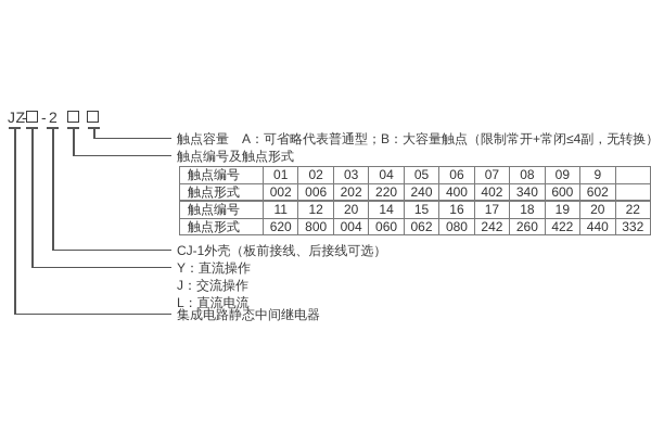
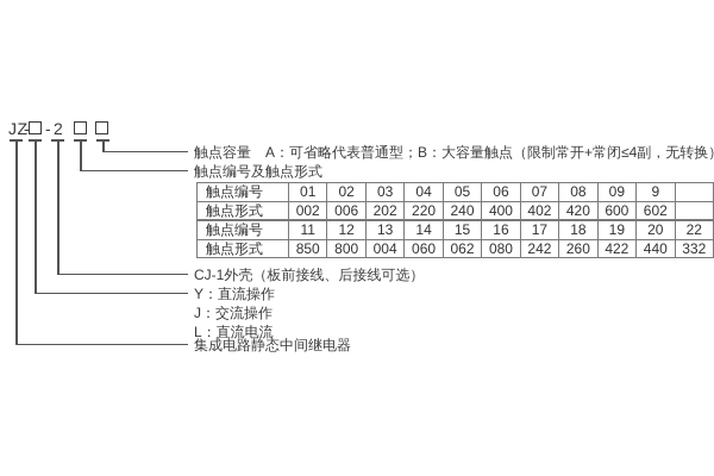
  JZ
  -
  -
  2
  触点容量 A：可省略代表普通型；B：大容量触点（限制常开+常闭≤4副，无转换
  触点编号及触点形式
  CJ-1外壳（板前接线、后接线可选）
  Y：直流操作
  J：交流操作
  L：直流电流
  集成电路静态中间继电器
  触点编号	01	02	03	04	05	06	07	08	09	9
- 触点形式	002	006	202	220	240	400	402	340	600	602
+ 触点形式	002	006	202	220	240	400	402	420	600	602
- 触点编号	11	12	20	14	15	16	17	18	19	20	22
+ 触点编号	11	12	13	14	15	16	17	18	19	20	22
- 触点形式	620	800	004	060	062	080	242	260	422	440	332
+ 触点形式	850	800	004	060	062	080	242	260	422	440	332
